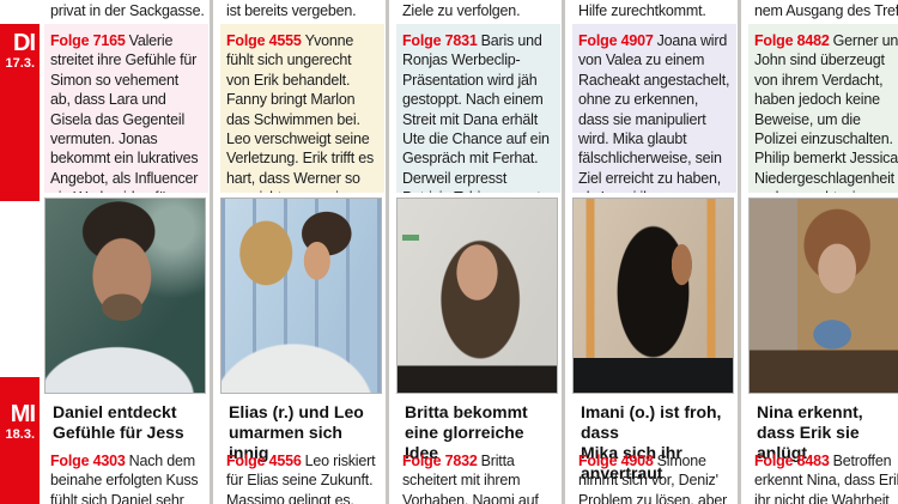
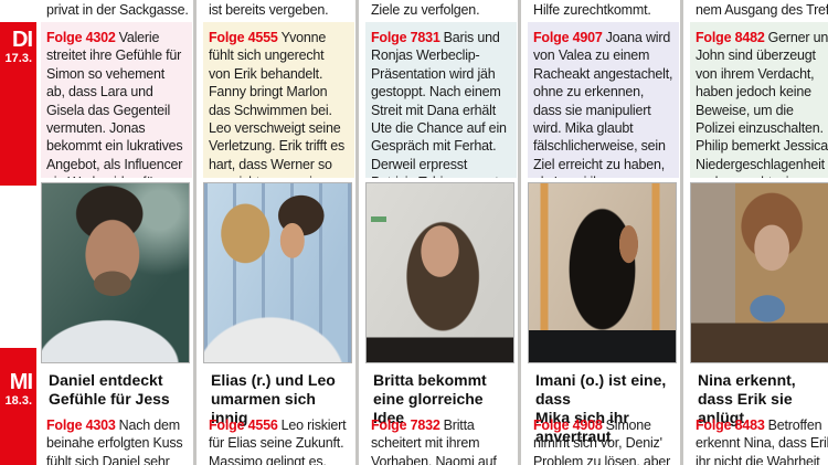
  DI
  17.3.
  MI
  18.3.
  privat in der Sackgasse.
- Folge 7165 Valerie streitet ihre Gefühle für Simon so vehement ab, dass Lara und Gisela das Gegenteil vermuten. Jonas bekommt ein lukratives Angebot, als Influencer
+ Folge 4302 Valerie streitet ihre Gefühle für Simon so vehement ab, dass Lara und Gisela das Gegenteil vermuten. Jonas bekommt ein lukratives Angebot, als Influencer
  Daniel entdeckt
  Gefühle für Jess
  Folge 4303 Nach dem beinahe erfolgten Kuss fühlt sich Daniel sehr
  ist bereits vergeben.
  Folge 4555 Yvonne fühlt sich ungerecht von Erik behandelt. Fanny bringt Marlon das Schwimmen bei. Leo verschweigt seine Verletzung. Erik trifft es hart, dass Werner so
  Elias (r.) und Leo
  umarmen sich innig
  Folge 4556 Leo riskiert für Elias seine Zukunft. Massimo gelingt es,
  Ziele zu verfolgen.
  Folge 7831 Baris und Ronjas Werbeclip-Präsentation wird jäh gestoppt. Nach einem Streit mit Dana erhält Ute die Chance auf ein Gespräch mit Ferhat. Derweil erpresst
  Britta bekommt
  eine glorreiche Idee
  Folge 7832 Britta scheitert mit ihrem Vorhaben, Naomi auf
  Hilfe zurechtkommt.
  Folge 4907 Joana wird von Valea zu einem Racheakt angestachelt, ohne zu erkennen, dass sie manipuliert wird. Mika glaubt fälschlicherweise, sein Ziel erreicht zu haben,
- Imani (o.) ist froh, dass
+ Imani (o.) ist eine, dass
  Mika sich ihr anvertraut
  Folge 4908 Simone nimmt sich vor, Deniz' Problem zu lösen, aber
  nem Ausgang des Tref
  Folge 8482 Gerner un John sind überzeugt von ihrem Verdacht, haben jedoch keine Beweise, um die Polizei einzuschalten. Philip bemerkt Jessica Niedergeschlagenheit
  Nina erkennt,
  dass Erik sie anlügt
  Folge 8483 Betroffen erkennt Nina, dass Eri ihr nicht die Wahrheit
